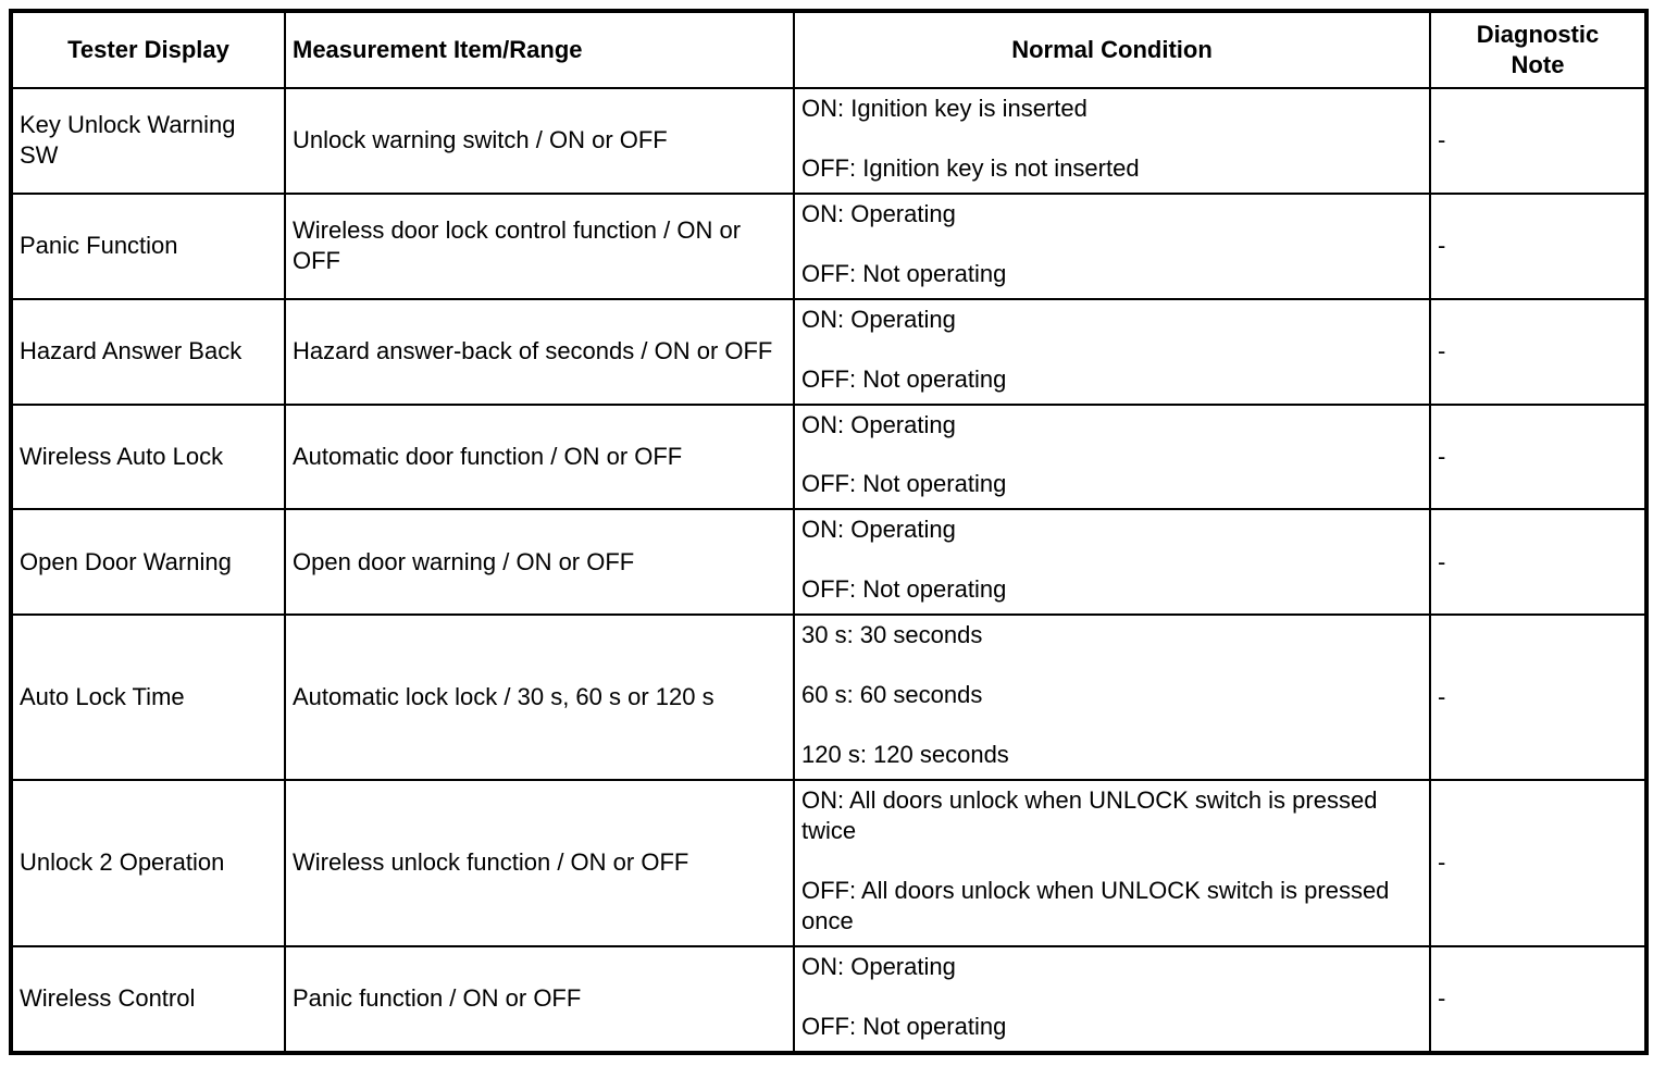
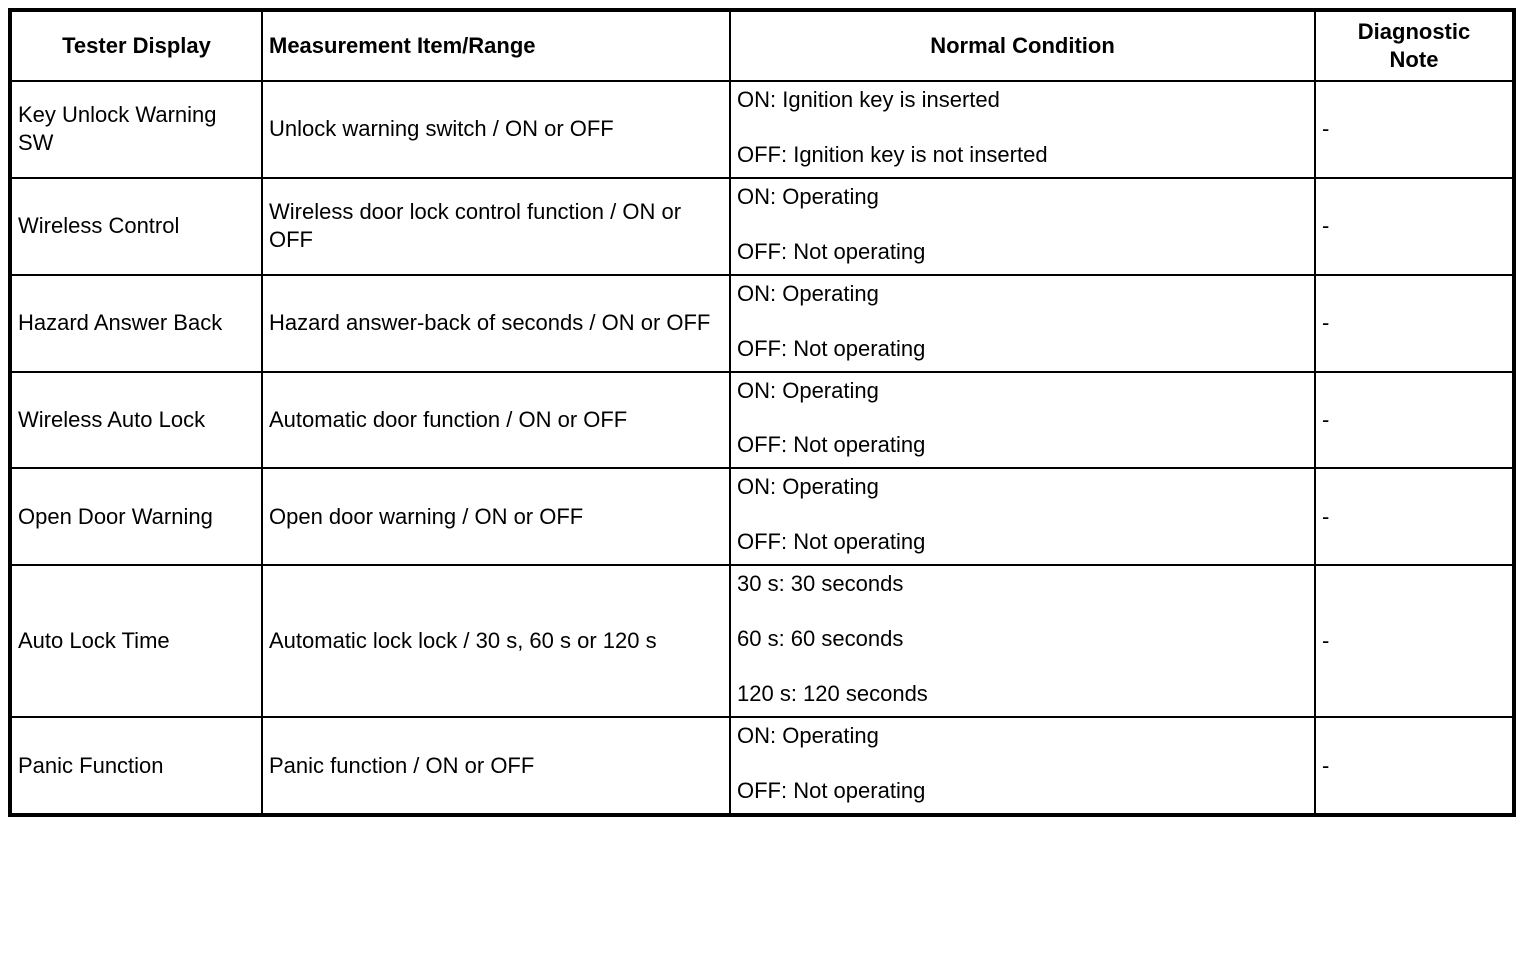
  Tester Display	Measurement Item/Range	Normal Condition	Diagnostic Note
  Key Unlock Warning SW	Unlock warning switch / ON or OFF	ON: Ignition key is insertedOFF: Ignition key is not inserted	-
- Panic Function	Wireless door lock control function / ON or OFF	ON: OperatingOFF: Not operating	-
+ Wireless Control	Wireless door lock control function / ON or OFF	ON: OperatingOFF: Not operating	-
  Hazard Answer Back	Hazard answer-back of seconds / ON or OFF	ON: OperatingOFF: Not operating	-
  Wireless Auto Lock	Automatic door function / ON or OFF	ON: OperatingOFF: Not operating	-
  Open Door Warning	Open door warning / ON or OFF	ON: OperatingOFF: Not operating	-
  Auto Lock Time	Automatic lock lock / 30 s, 60 s or 120 s	30 s: 30 seconds60 s: 60 seconds120 s: 120 seconds	-
- Unlock 2 Operation	Wireless unlock function / ON or OFF	ON: All doors unlock when UNLOCK switch is pressed twiceOFF: All doors unlock when UNLOCK switch is pressed once	-
- Wireless Control	Panic function / ON or OFF	ON: OperatingOFF: Not operating	-
+ Panic Function	Panic function / ON or OFF	ON: OperatingOFF: Not operating	-
